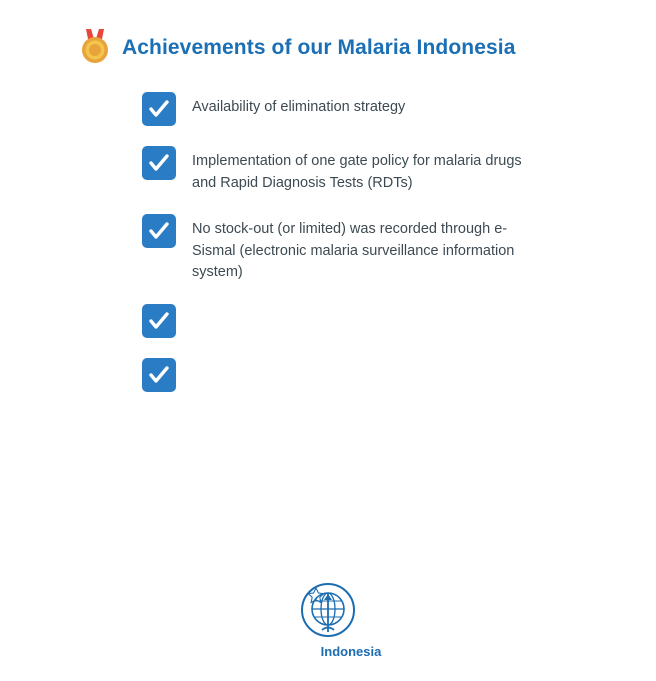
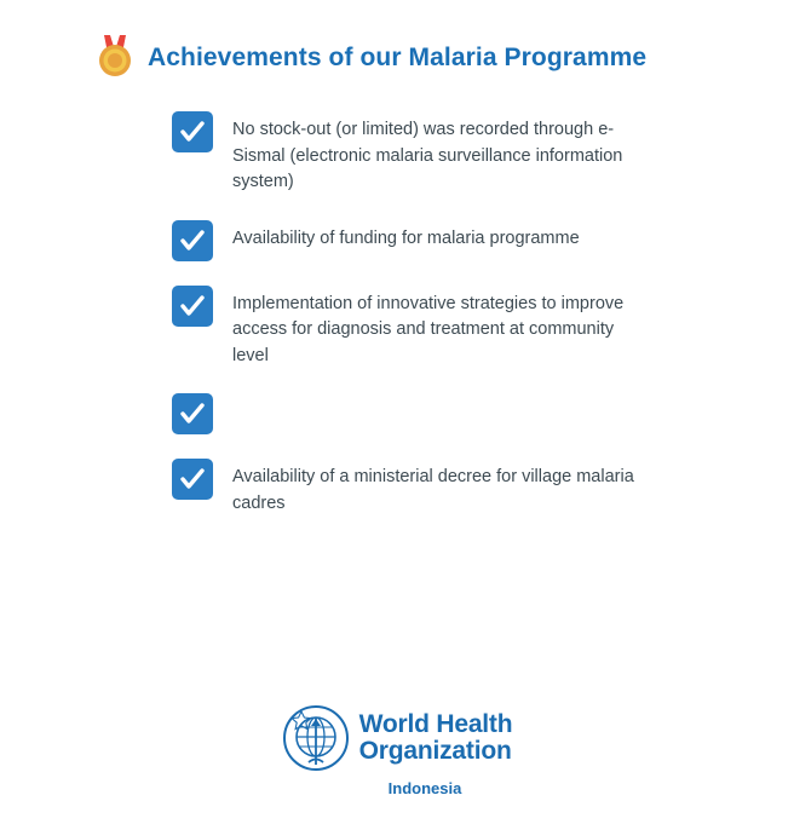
- Achievements of our Malaria Indonesia
+ Achievements of our Malaria Programme
- Availability of elimination strategy
- Implementation of one gate policy for malaria drugs and Rapid Diagnosis Tests (RDTs)
  No stock-out (or limited) was recorded through e-Sismal (electronic malaria surveillance information system)
+ Availability of funding for malaria programme
+ Implementation of innovative strategies to improve access for diagnosis and treatment at community level
+ Availability of a ministerial decree for village malaria cadres
+ World Health
+ Organization
  Indonesia
